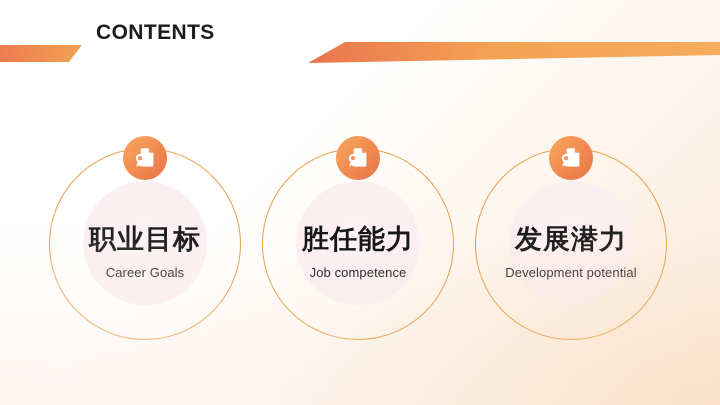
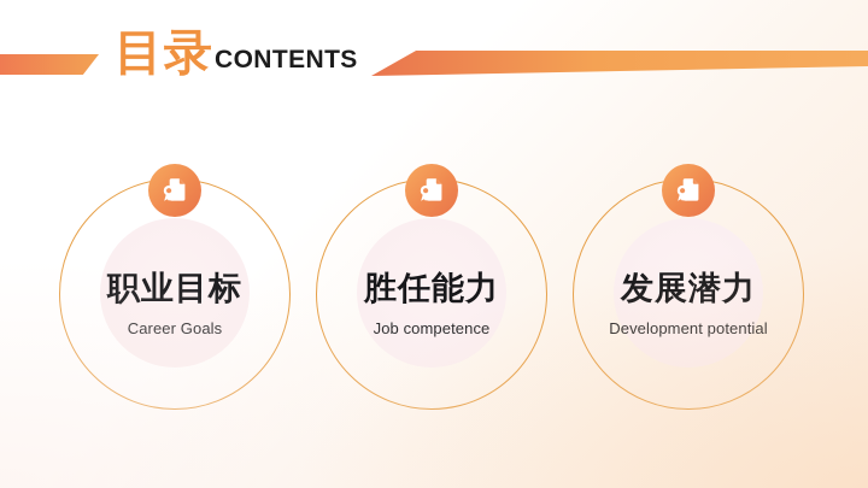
+ 目录
  CONTENTS
